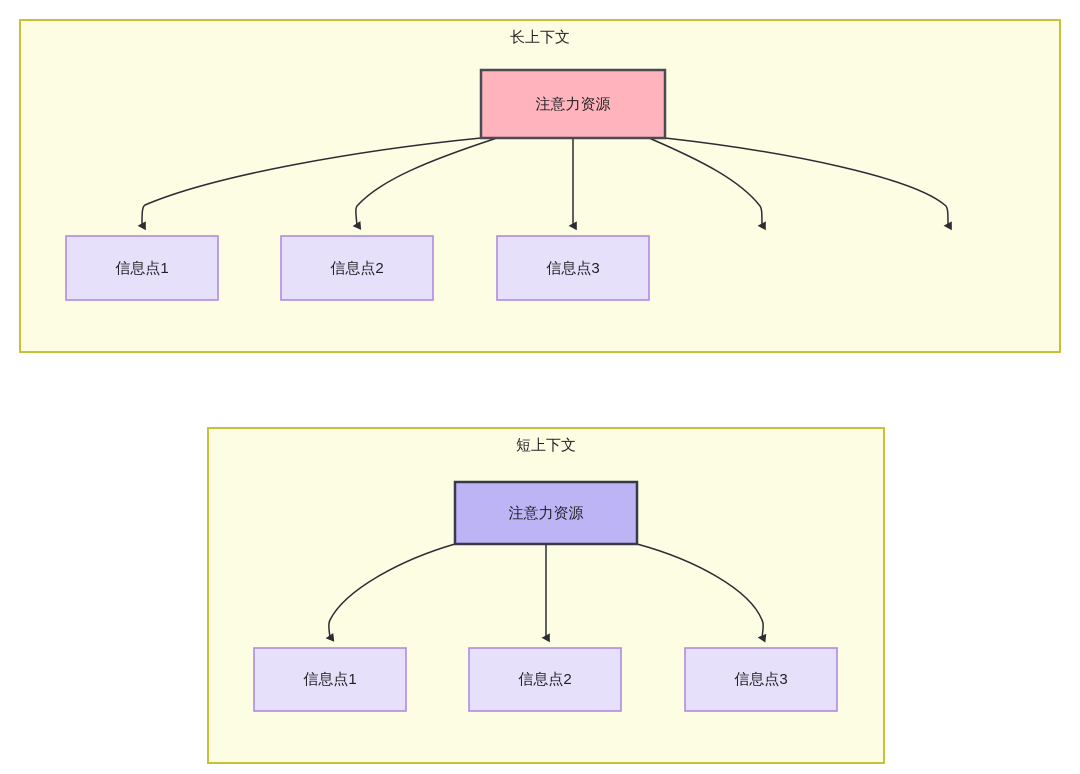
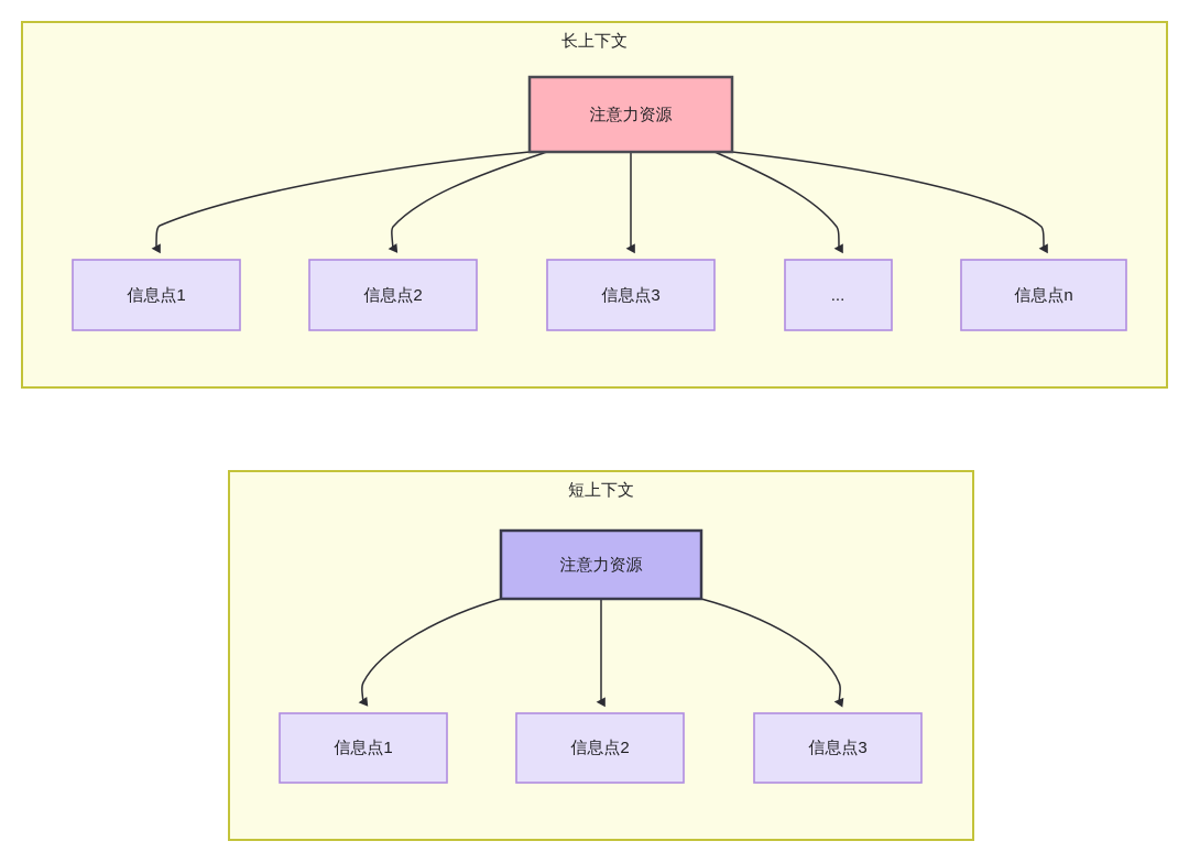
  长上下文
  注意力资源
  信息点1
  信息点2
  信息点3
+ ...
+ 信息点n
  短上下文
  注意力资源
  信息点1
  信息点2
  信息点3
